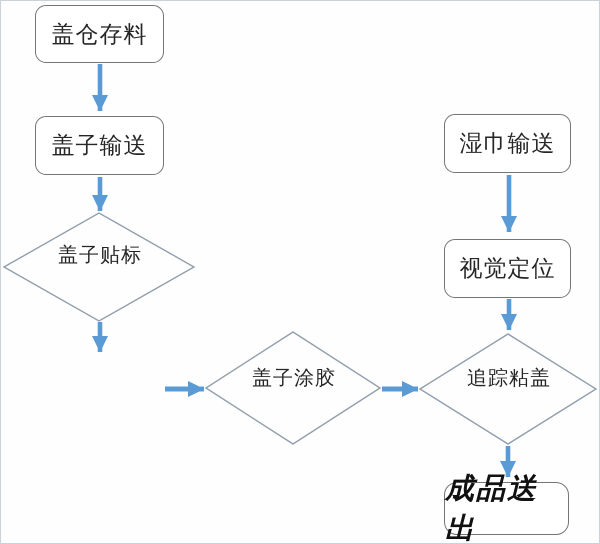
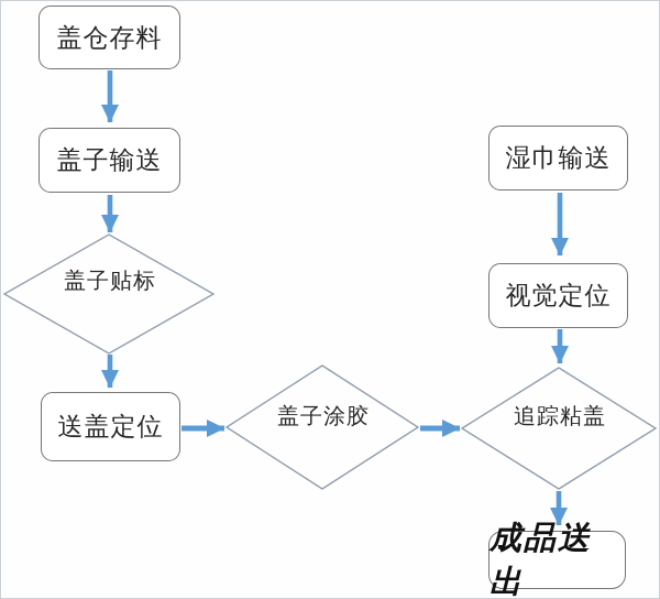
  盖仓存料
  盖子输送
+ 送盖定位
  湿巾输送
  视觉定位
  成品送出
  盖子贴标
  盖子涂胶
  追踪粘盖
